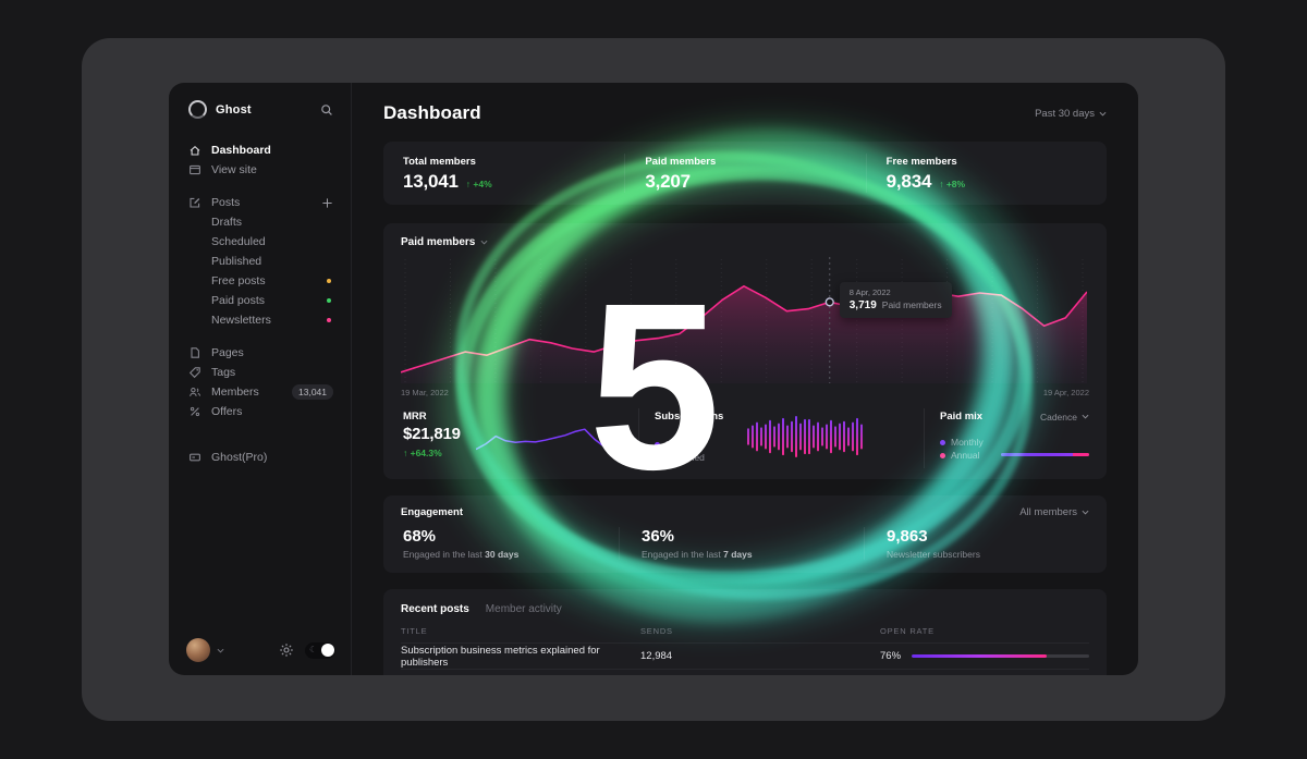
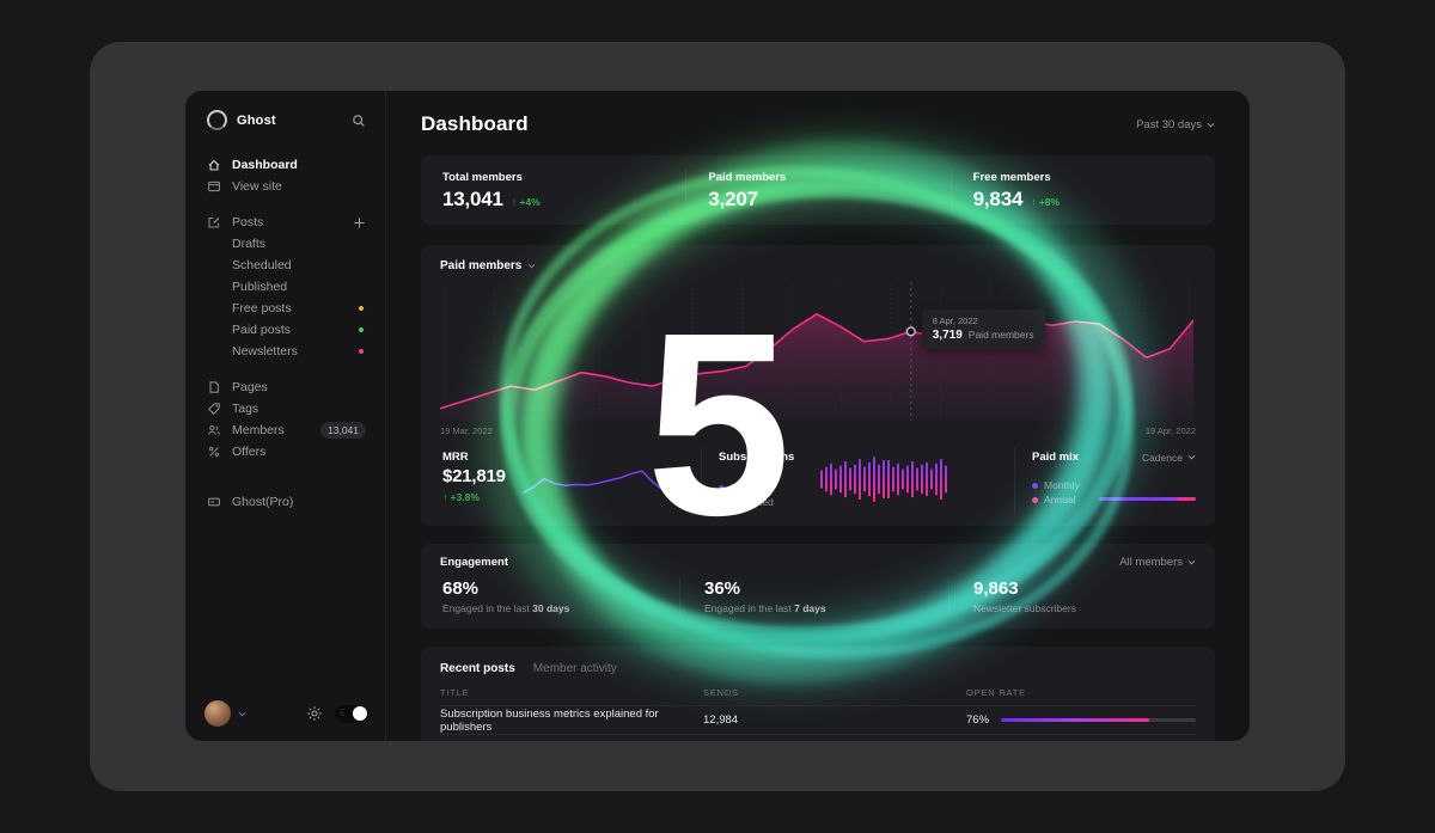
  Ghost
  Dashboard
  View site
  Posts
  Drafts
  Scheduled
  Published
  Free posts
  Paid posts
  Newsletters
  Pages
  Tags
  Members
  13,041
  Offers
  Ghost(Pro)
  ☾
  Dashboard
  Past 30 days
  Total members
  13,041
  ↑ +4%
  Paid members
  3,207
  Free members
  9,834
  ↑ +8%
  Paid members
  8 Apr, 2022
  3,719
  Paid members
  19 Mar, 2022
  19 Apr, 2022
  MRR
  $21,819
- ↑ +64.3%
+ ↑ +3.8%
  Subscriptions
  New
  Canceled
  Paid mix
  Cadence
  Monthly
  Annual
  Engagement
  All members
  68%
  Engaged in the last 30 days
  36%
  Engaged in the last 7 days
  9,863
  Newsletter subscribers
  Recent posts
  Member activity
  TITLE
  SENDS
  OPEN RATE
  Subscription business metrics explained for publishers
  12,984
  76%
  5
